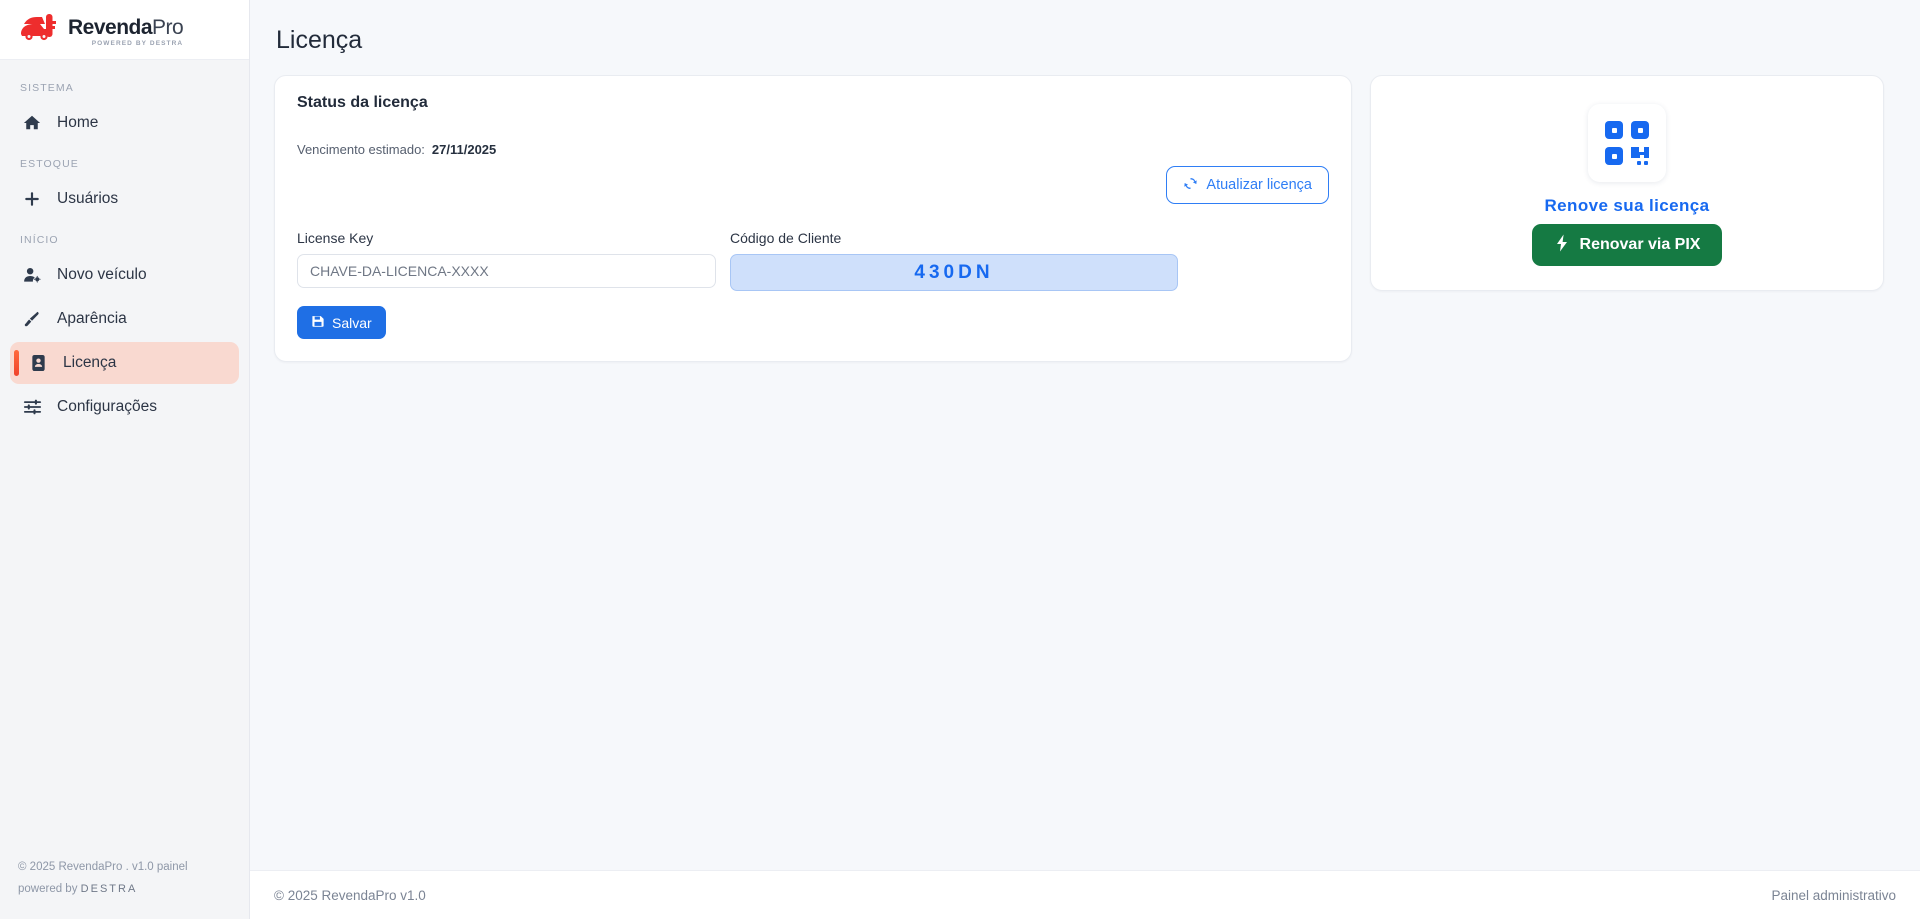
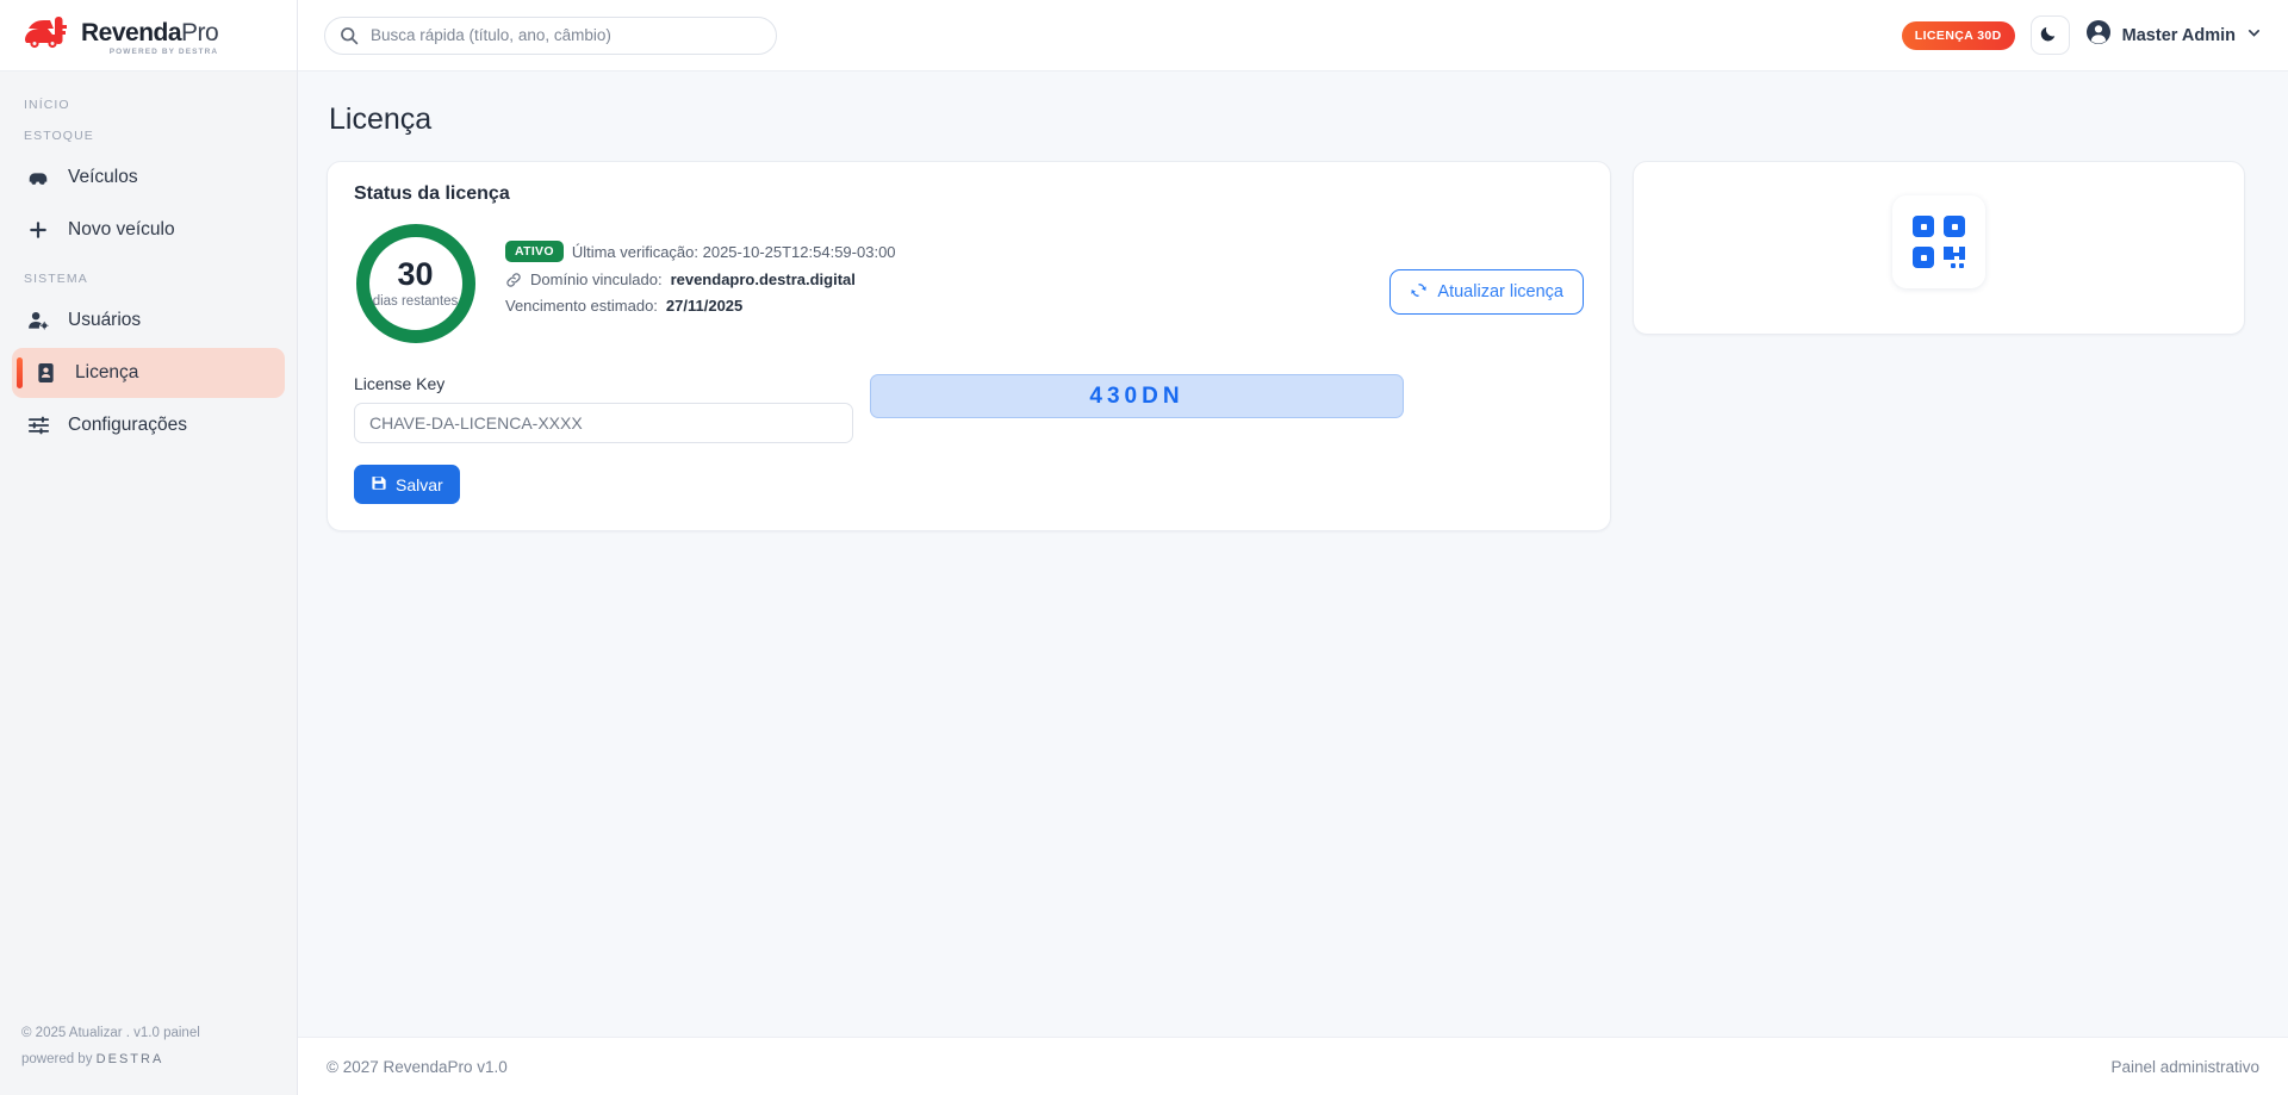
  RevendaPro
- SISTEMA
+ INÍCIO
- Home
  ESTOQUE
+ Veículos
- Usuários
+ Novo veículo
- INÍCIO
+ SISTEMA
- Novo veículo
+ Usuários
- Aparência
  Licença
  Configurações
- © 2025 RevendaPro . v1.0 painel
+ © 2025 Atualizar . v1.0 painel
  powered by DESTRA
+ Busca rápida (título, ano, câmbio)
+ LICENÇA 30D
+ Master Admin
  Licença
  Status da licença
+ 30
+ dias restantes
+ ATIVO
+ Última verificação: 2025-10-25T12:54:59-03:00
+ Domínio vinculado:
+ revendapro.destra.digital
  Vencimento estimado:
  27/11/2025
  Atualizar licença
  License Key
  CHAVE-DA-LICENCA-XXXX
  Salvar
- Código de Cliente
  430DN
- Renove sua licença
- Renovar via PIX
- © 2025 RevendaPro v1.0
+ © 2027 RevendaPro v1.0
  Painel administrativo
